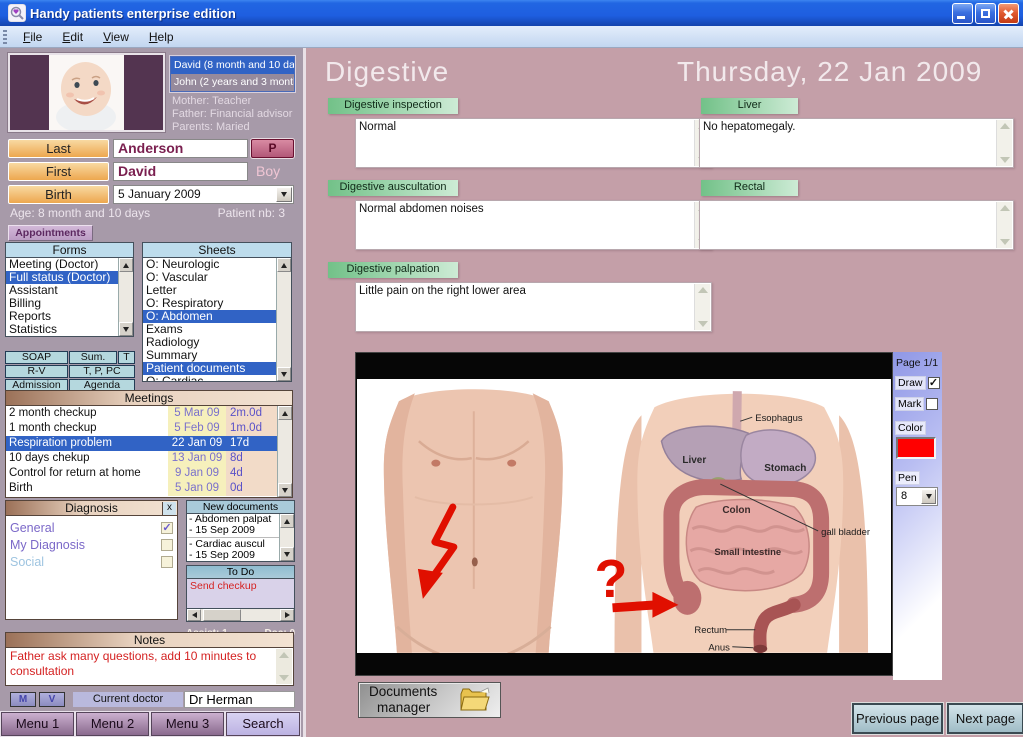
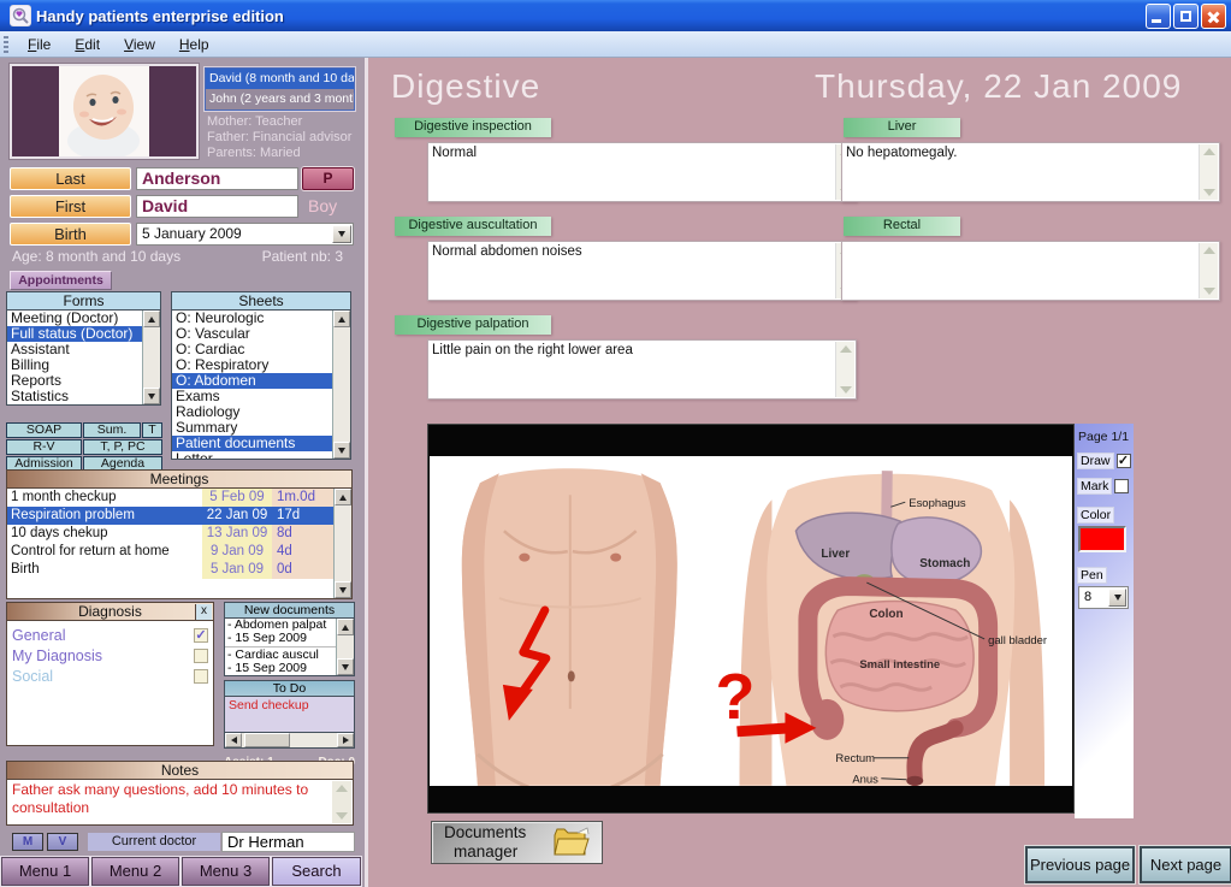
  Handy patients enterprise edition
  File
  Edit
  View
  Help
  David (8 month and 10 da
  John (2 years and 3 mont
  Mother: Teacher
  Father: Financial advisor
  Parents: Maried
  Last
  Anderson
  P
  First
  David
  Boy
  Birth
  5 January 2009
  Age: 8 month and 10 days
  Patient nb: 3
  Appointments
  Forms
  Meeting (Doctor)
  Full status (Doctor)
  Assistant
  Billing
  Reports
  Statistics
  Sheets
  O: Neurologic
  O: Vascular
- Letter
+ O: Cardiac
  O: Respiratory
  O: Abdomen
  Exams
  Radiology
  Summary
  Patient documents
- O: Cardiac
+ Letter
  SOAP
  Sum.
  T
  R-V
  T, P, PC
  Admission
  Agenda
  Meetings
- 2 month checkup
- 5 Mar 09
- 2m.0d
  1 month checkup
  5 Feb 09
  1m.0d
  Respiration problem
  22 Jan 09
  17d
  10 days chekup
  13 Jan 09
  8d
  Control for return at home
  9 Jan 09
  4d
  Birth
  5 Jan 09
  0d
  Diagnosis
  x
  General
  ✓
  My Diagnosis
  Social
  New documents
  - Abdomen palpat
  - 15 Sep 2009
  - Cardiac auscul
  - 15 Sep 2009
  To Do
  Send checkup
  Notes
  Father ask many questions, add 10 minutes to consultation
  M
  V
  Current doctor
  Dr Herman
  Menu 1
  Menu 2
  Menu 3
  Search
  Digestive
  Thursday, 22 Jan 2009
  Digestive inspection
  Normal
  Liver
  No hepatomegaly.
  Digestive auscultation
  Normal abdomen noises
  Rectal
  Digestive palpation
  Little pain on the right lower area
  Esophagus
  Liver
  Stomach
  Colon
  gall bladder
  Small intestine
  Rectum
  Anus
  ?
  Page 1/1
  Draw
  ✓
  Mark
  Color
  Pen
  8
  Documents
  manager
  Previous page
  Next page
